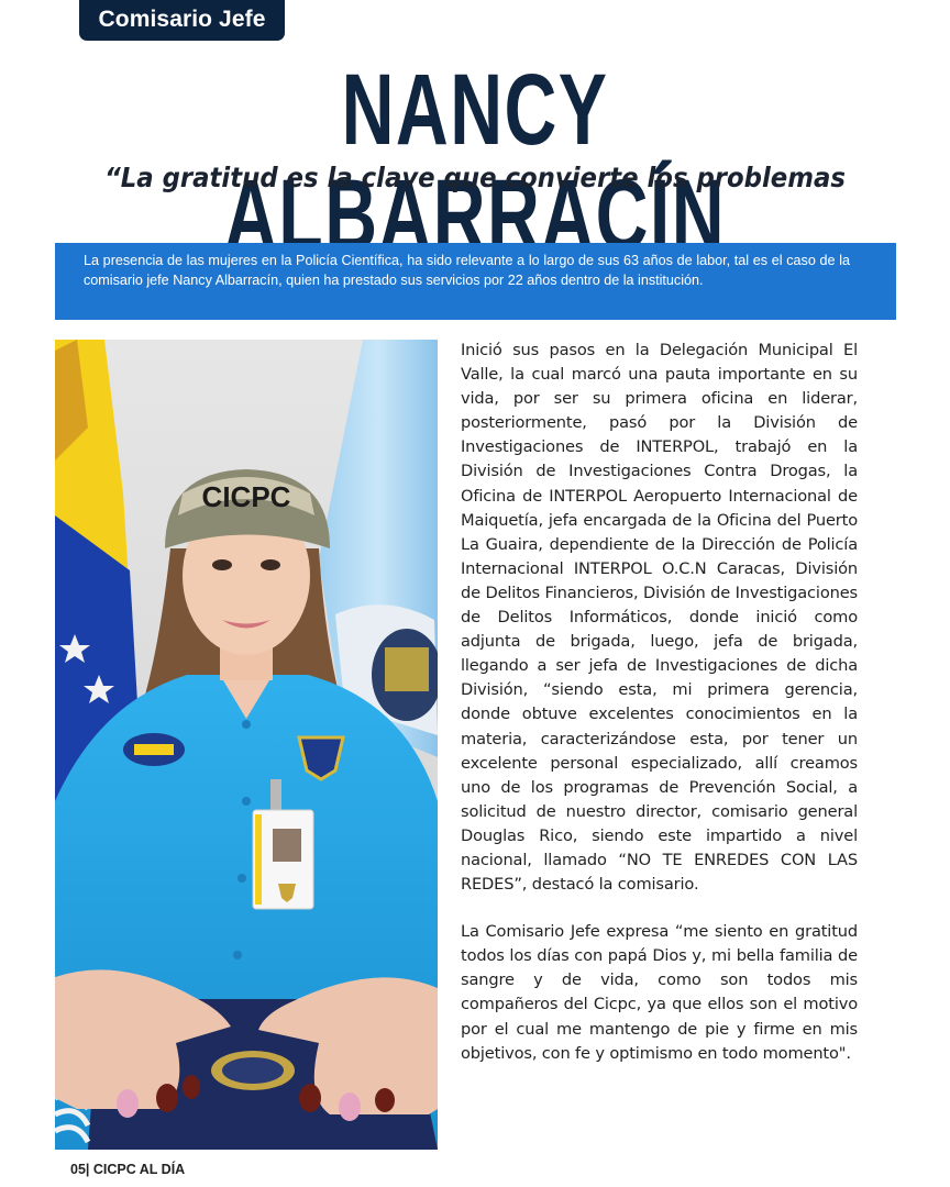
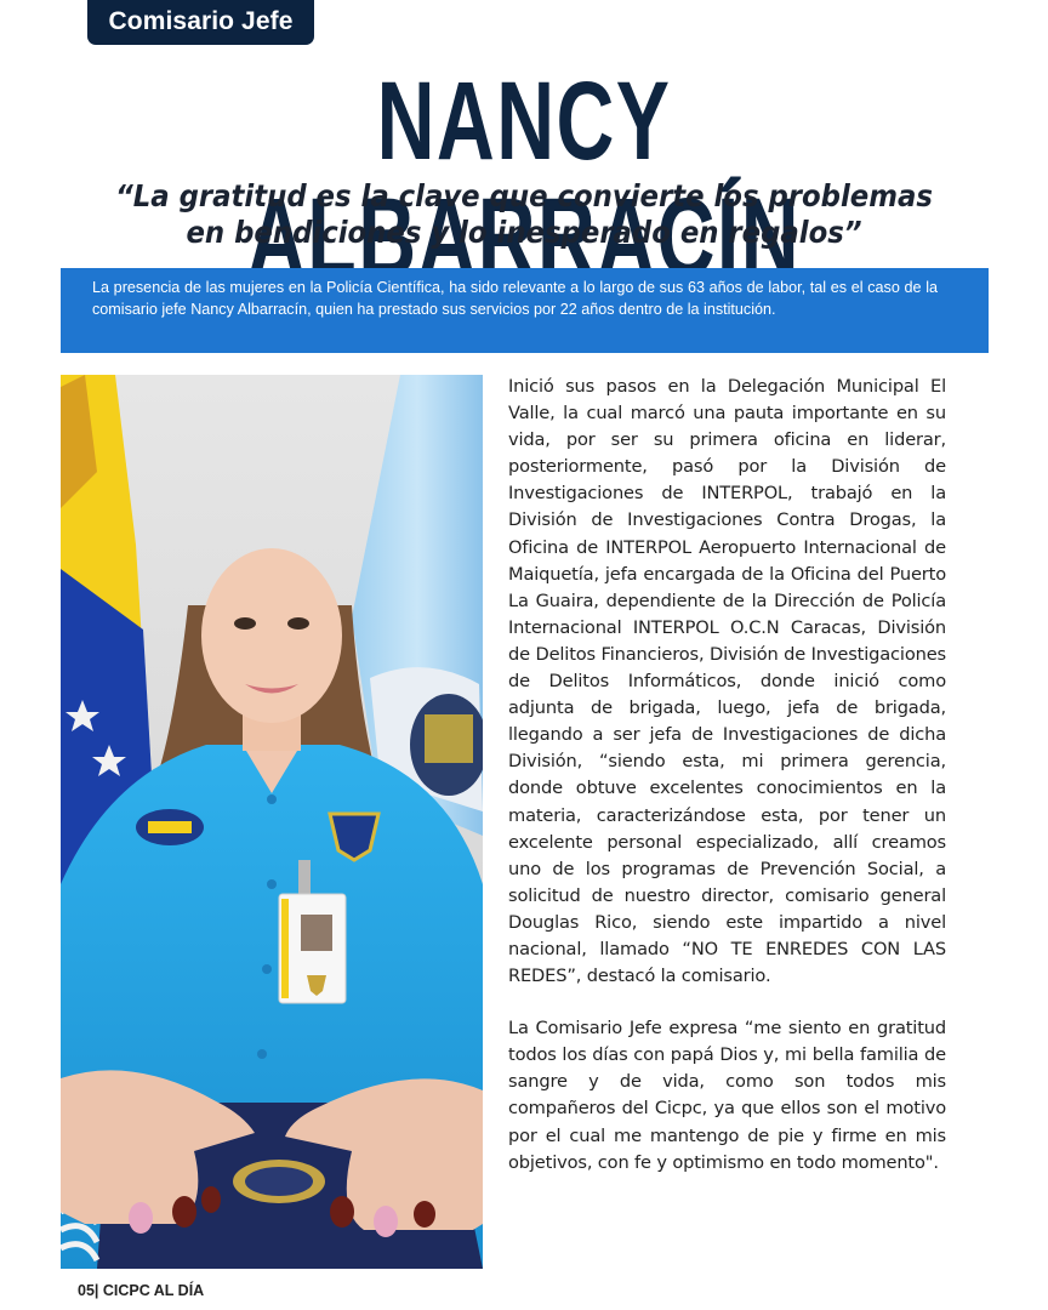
  Comisario Jefe
  NANCY ALBARRACÍN
  “La gratitud es la clave que convierte los problemas
+ en bendiciones y lo inesperado en regalos”
  La presencia de las mujeres en la Policía Científica, ha sido relevante a lo largo de sus 63 años de labor, tal es el caso de la comisario jefe Nancy Albarracín, quien ha prestado sus servicios por 22 años dentro de la institución.
- CICPC
  Inició sus pasos en la Delegación Municipal El Valle, la cual marcó una pauta importante en su vida, por ser su primera oficina en liderar, posteriormente, pasó por la División de Investigaciones de INTERPOL, trabajó en la División de Investigaciones Contra Drogas, la Oficina de INTERPOL Aeropuerto Internacional de Maiquetía, jefa encargada de la Oficina del Puerto La Guaira, dependiente de la Dirección de Policía Internacional INTERPOL O.C.N Caracas, División de Delitos Financieros, División de Investigaciones de Delitos Informáticos, donde inició como adjunta de brigada, luego, jefa de brigada, llegando a ser jefa de Investigaciones de dicha División, “siendo esta, mi primera gerencia, donde obtuve excelentes conocimientos en la materia, caracterizándose esta, por tener un excelente personal especializado, allí creamos uno de los programas de Prevención Social, a solicitud de nuestro director, comisario general Douglas Rico, siendo este impartido a nivel nacional, llamado “NO TE ENREDES CON LAS REDES”, destacó la comisario.
  La Comisario Jefe expresa “me siento en gratitud todos los días con papá Dios y, mi bella familia de sangre y de vida, como son todos mis compañeros del Cicpc, ya que ellos son el motivo por el cual me mantengo de pie y firme en mis objetivos, con fe y optimismo en todo momento".
  05| CICPC AL DÍA
